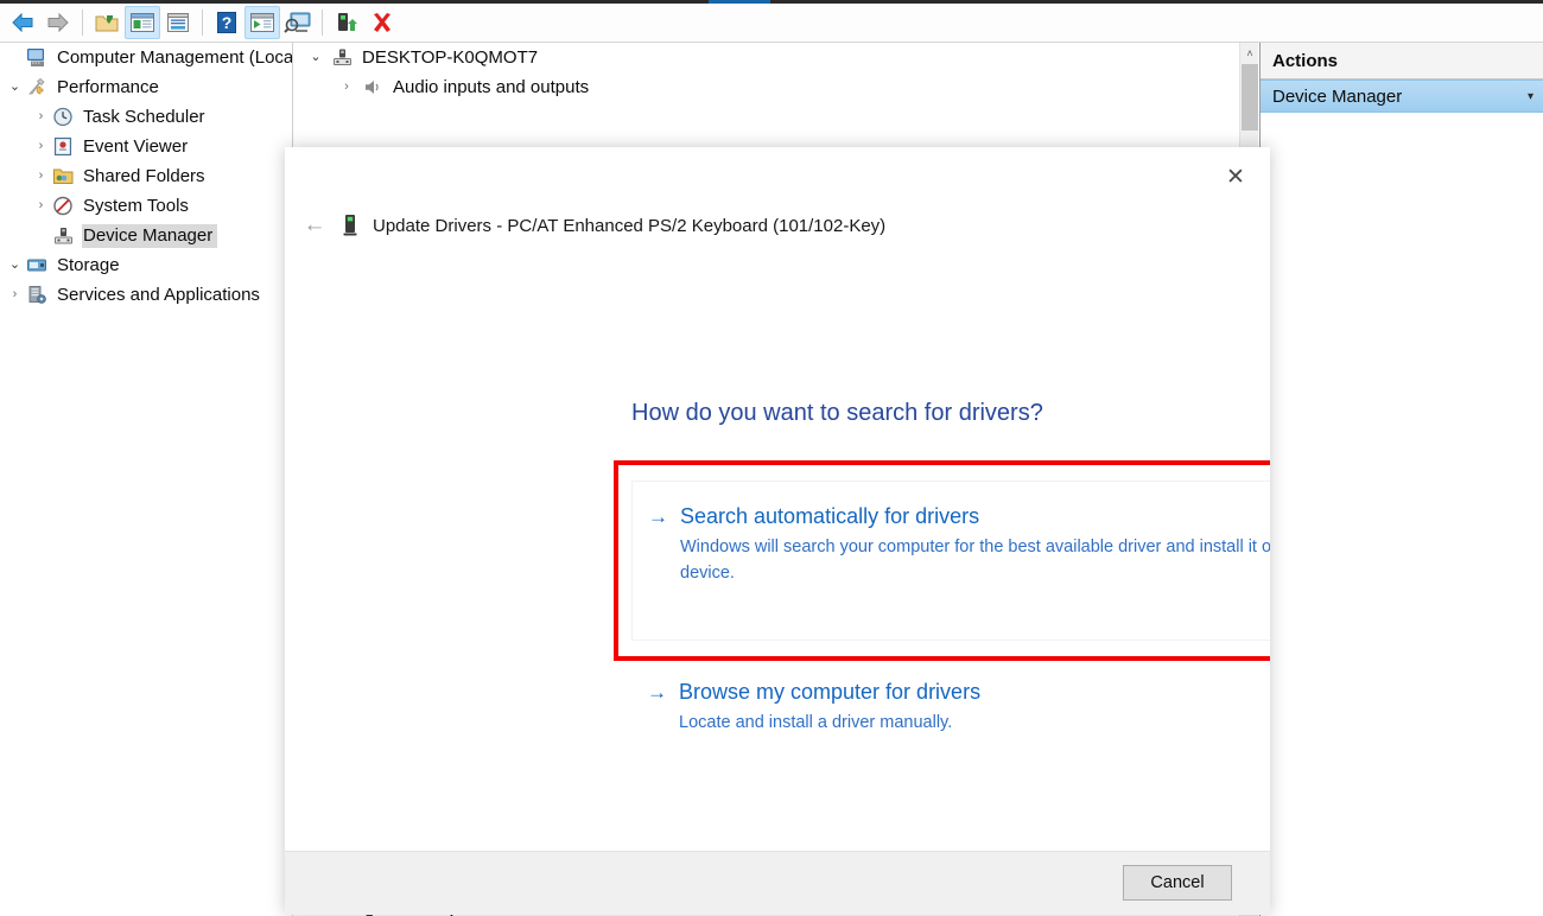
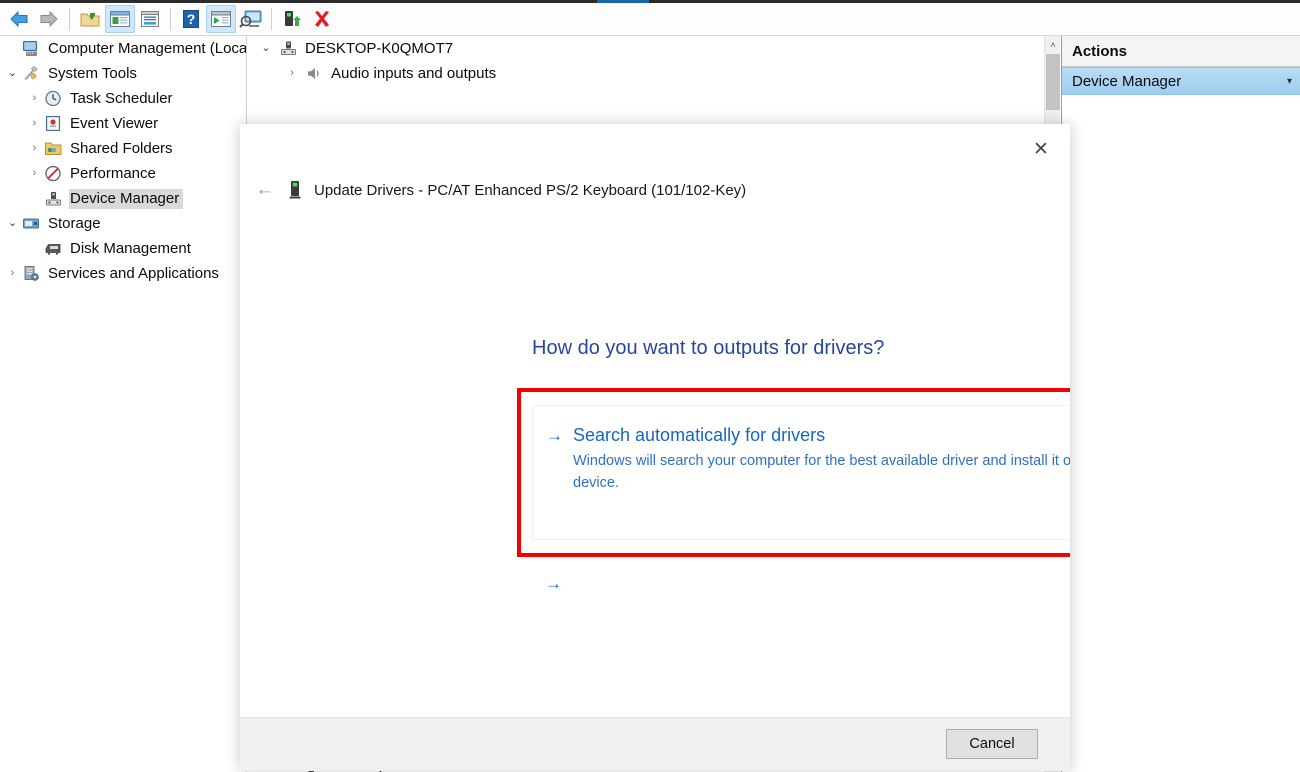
  ?
  Computer Management (Loca
  ⌄
- Performance
+ System Tools
  ›
  Task Scheduler
  ›
  Event Viewer
  ›
  Shared Folders
  ›
- System Tools
+ Performance
  Device Manager
  ⌄
  Storage
+ Disk Management
  ›
  Services and Applications
  ⌄
  DESKTOP-K0QMOT7
  ›
  Audio inputs and outputs
  ˄
  Actions
  Device Manager
  ▾
  ✕
  ←
  Update Drivers - PC/AT Enhanced PS/2 Keyboard (101/102-Key)
- How do you want to search for drivers?
+ How do you want to outputs for drivers?
  →
  Search automatically for drivers
  Windows will search your computer for the best available driver and install it o device.
  →
- Browse my computer for drivers
- Locate and install a driver manually.
  Cancel
